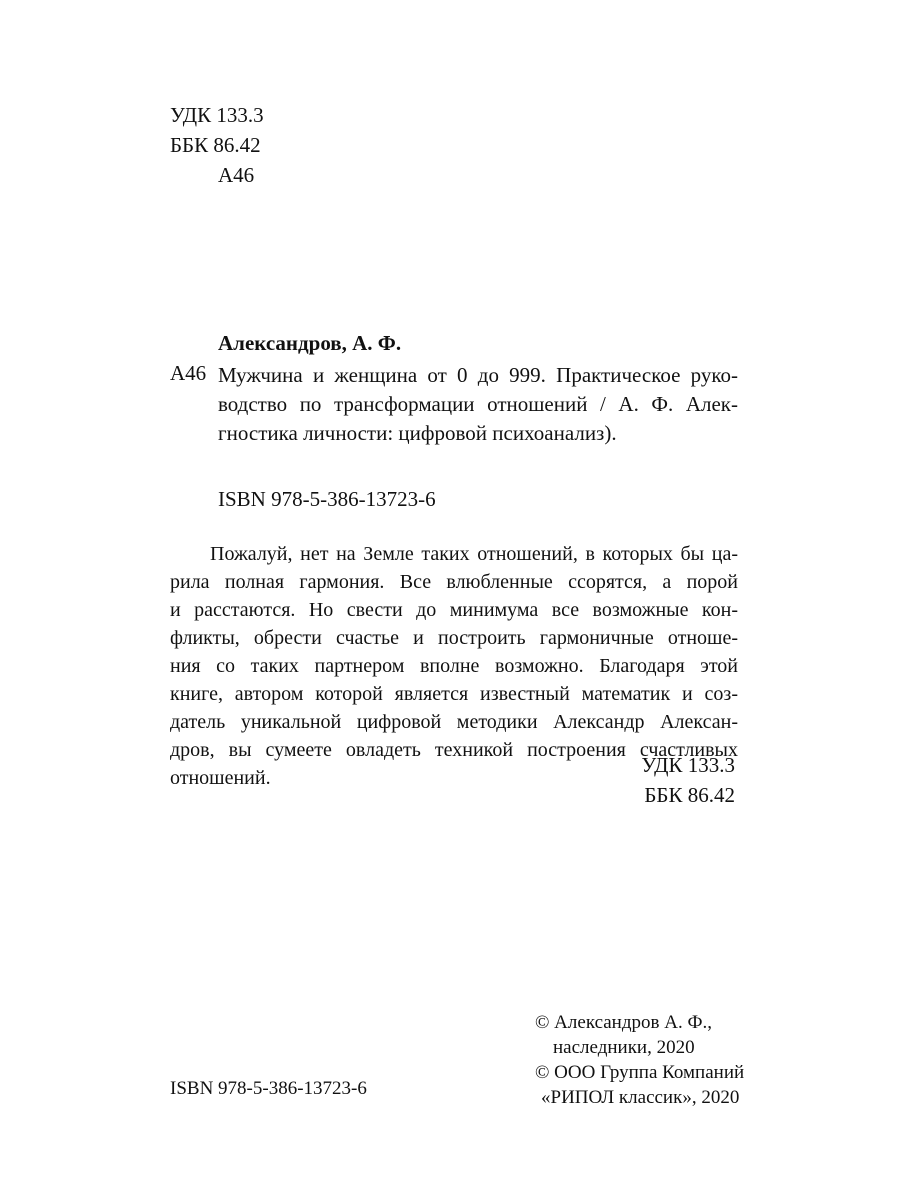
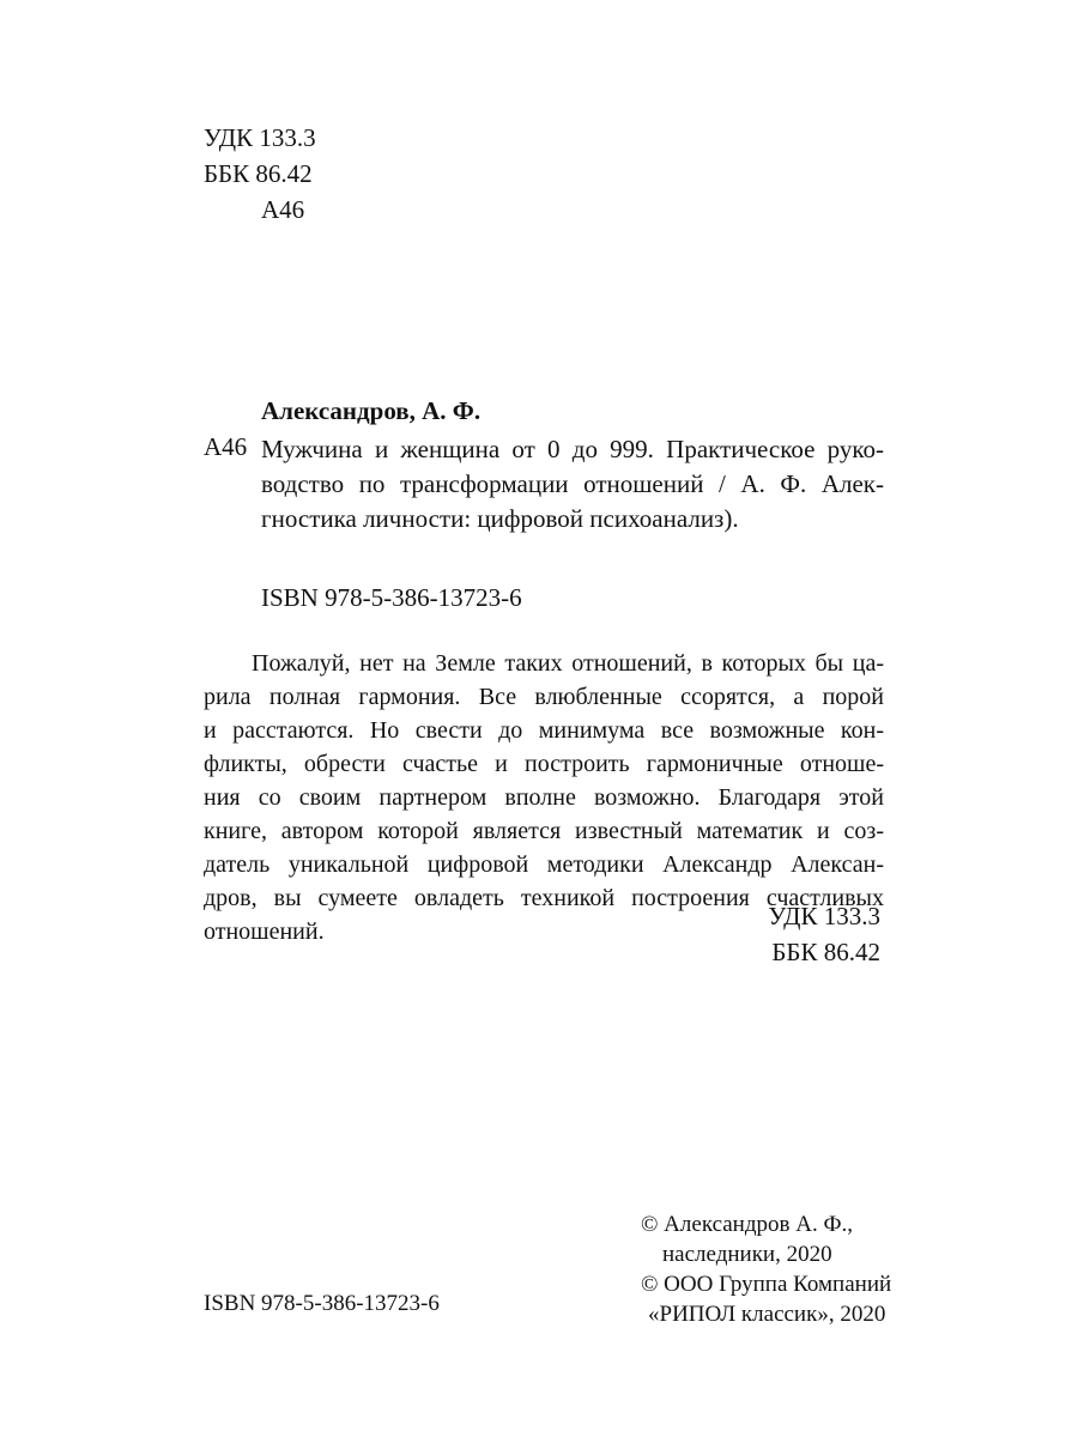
  УДК 133.3
  ББК 86.42
  А46
  Александров, А. Ф.
  А46
  Мужчина и женщина от 0 до 999. Практическое руко-
  водство по трансформации отношений / А. Ф. Алек-
  гностика личности: цифровой психоанализ).
  ISBN 978-5-386-13723-6
  Пожалуй, нет на Земле таких отношений, в которых бы ца-
  рила полная гармония. Все влюбленные ссорятся, а порой
  и расстаются. Но свести до минимума все возможные кон-
  фликты, обрести счастье и построить гармоничные отноше-
- ния со таких партнером вполне возможно. Благодаря этой
+ ния со своим партнером вполне возможно. Благодаря этой
  книге, автором которой является известный математик и соз-
  датель уникальной цифровой методики Александр Алексан-
  дров, вы сумеете овладеть техникой построения счастливых
  отношений.
  УДК 133.3
  ББК 86.42
  © Александров А. Ф.,
  наследники, 2020
  © ООО Группа Компаний
  «РИПОЛ классик», 2020
  ISBN 978-5-386-13723-6
